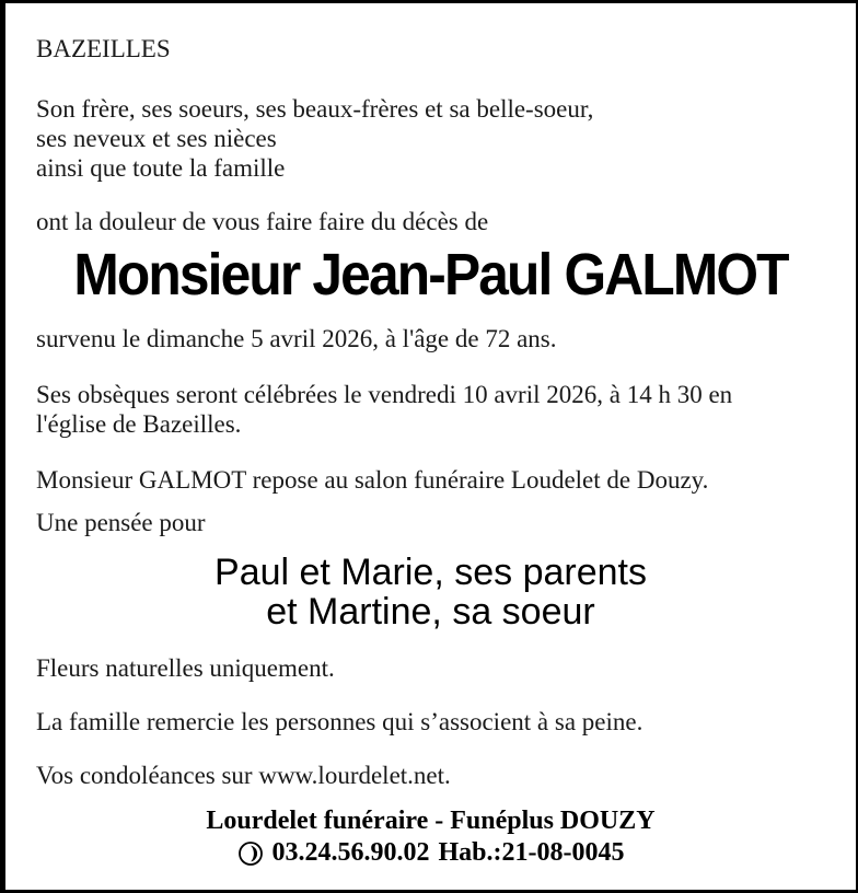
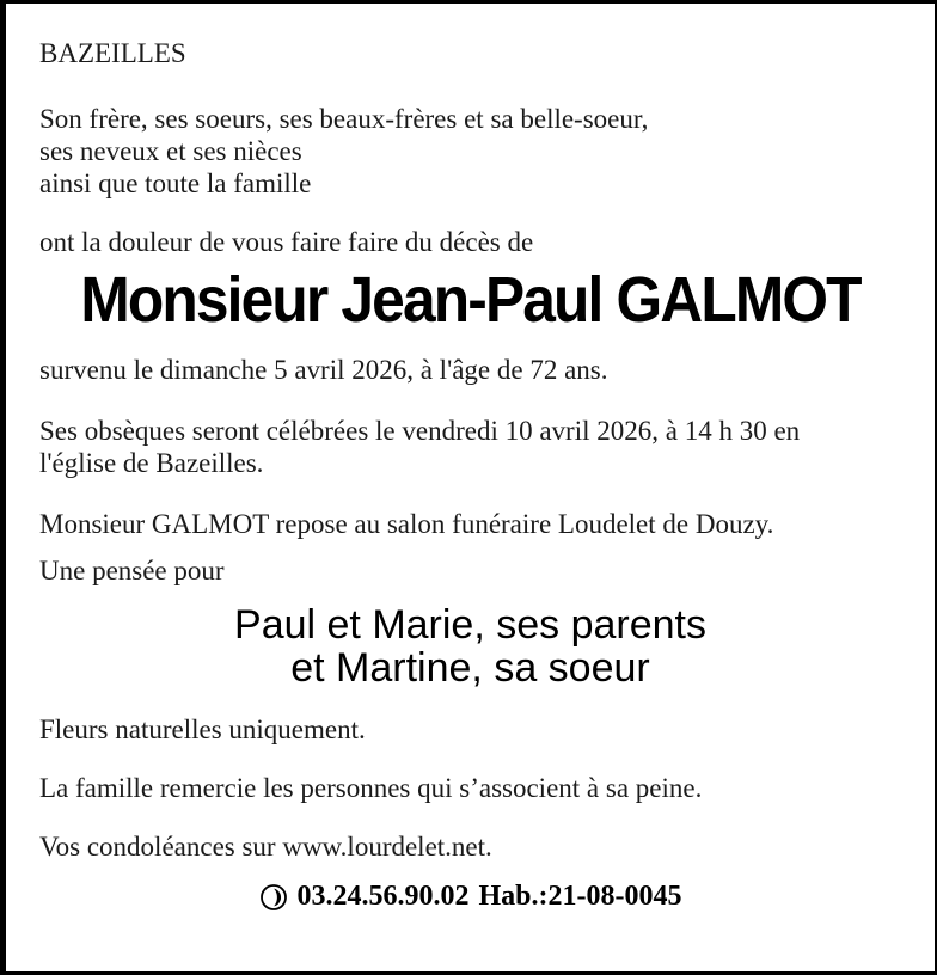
  BAZEILLES
  Son frère, ses soeurs, ses beaux-frères et sa belle-soeur,
  ses neveux et ses nièces
  ainsi que toute la famille
  ont la douleur de vous faire faire du décès de
  Monsieur Jean-Paul GALMOT
  survenu le dimanche 5 avril 2026, à l'âge de 72 ans.
  Ses obsèques seront célébrées le vendredi 10 avril 2026, à 14 h 30 en
  l'église de Bazeilles.
  Monsieur GALMOT repose au salon funéraire Loudelet de Douzy.
  Une pensée pour
  Paul et Marie, ses parents
  et Martine, sa soeur
  Fleurs naturelles uniquement.
  La famille remercie les personnes qui s’associent à sa peine.
  Vos condoléances sur www.lourdelet.net.
- Lourdelet funéraire - Funéplus DOUZY
  03.24.56.90.02
  Hab.:21-08-0045
